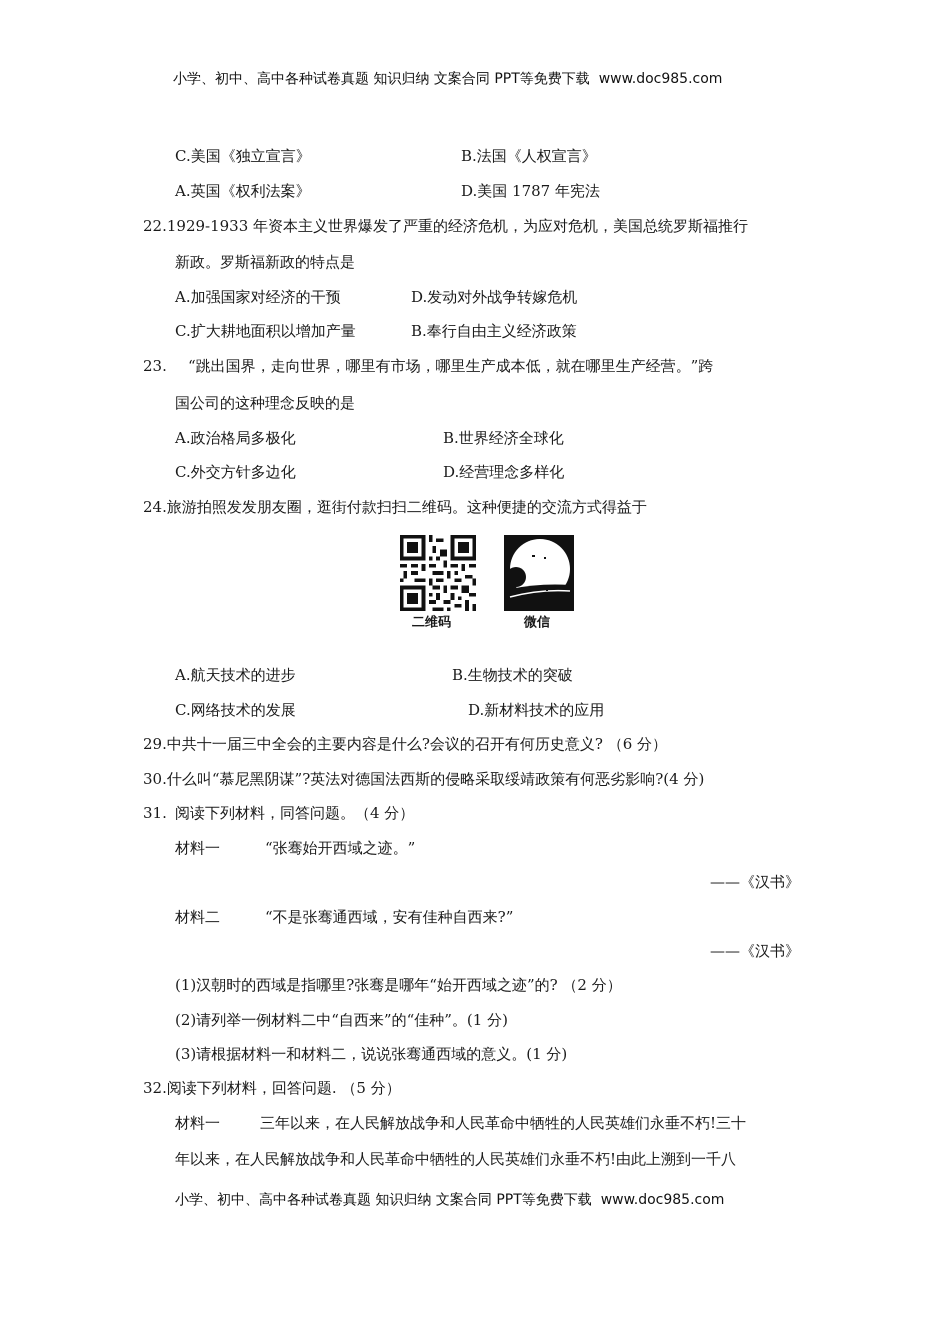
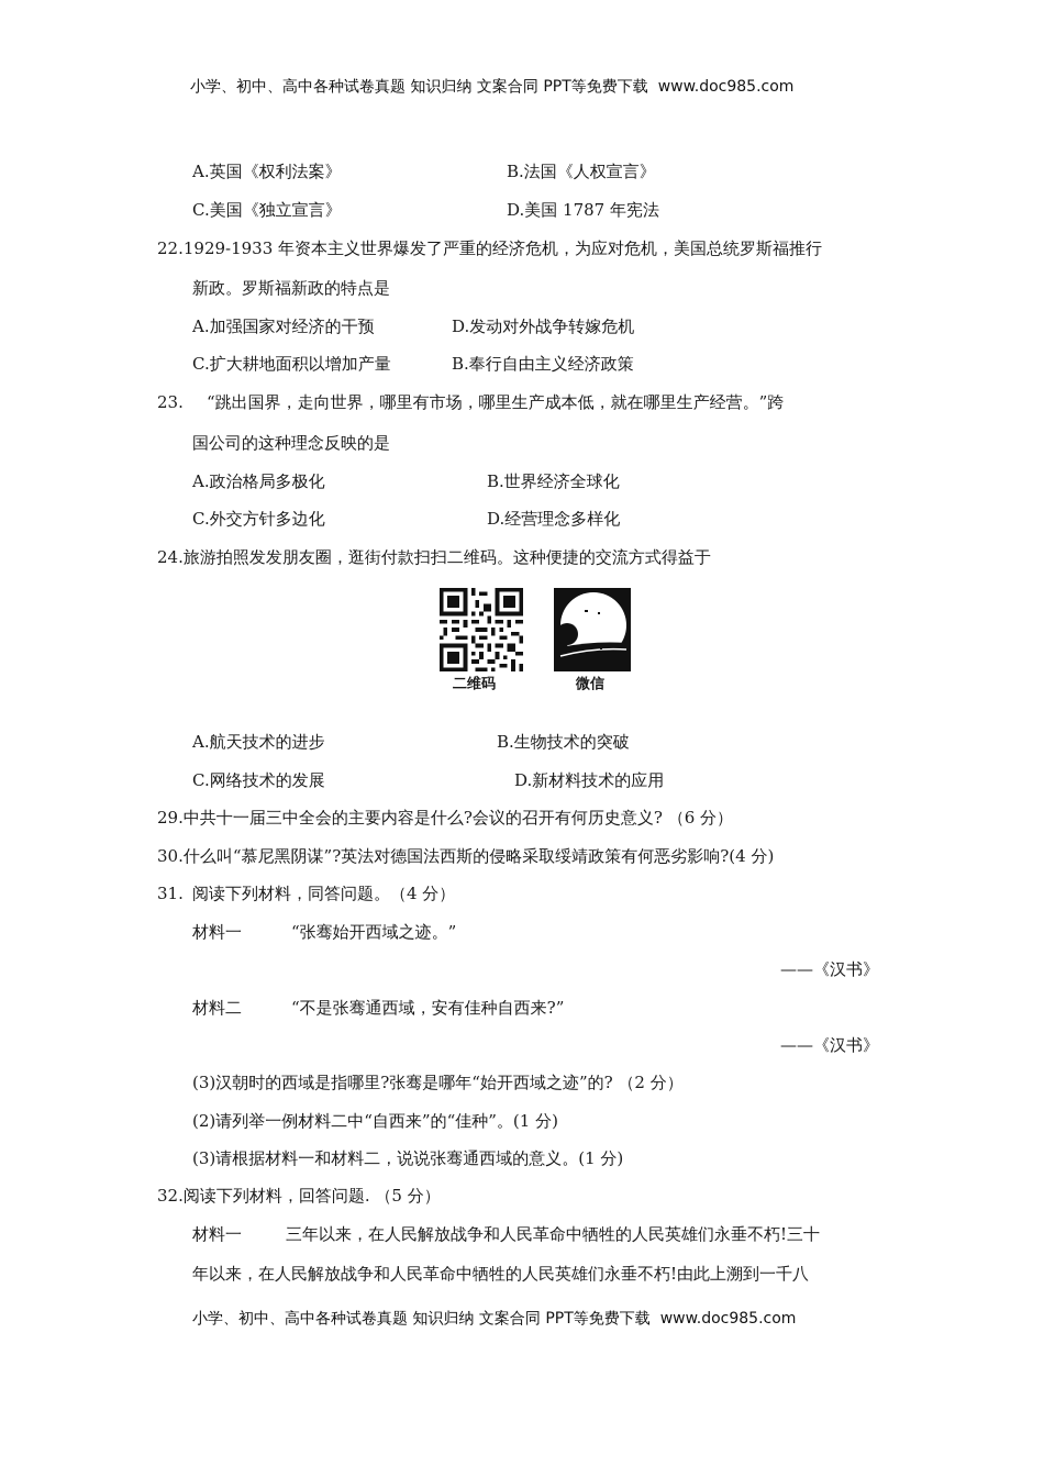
  小学、初中、高中各种试卷真题 知识归纳 文案合同 PPT等免费下载 www.doc985.com
- C.美国《独立宣言》
+ A.英国《权利法案》
  B.法国《人权宣言》
- A.英国《权利法案》
+ C.美国《独立宣言》
  D.美国 1787 年宪法
  22.1929-1933 年资本主义世界爆发了严重的经济危机，为应对危机，美国总统罗斯福推行
  新政。罗斯福新政的特点是
  A.加强国家对经济的干预
  D.发动对外战争转嫁危机
  C.扩大耕地面积以增加产量
  B.奉行自由主义经济政策
  23.
  “跳出国界，走向世界，哪里有市场，哪里生产成本低，就在哪里生产经营。”跨
  国公司的这种理念反映的是
  A.政治格局多极化
  B.世界经济全球化
  C.外交方针多边化
  D.经营理念多样化
  24.旅游拍照发发朋友圈，逛街付款扫扫二维码。这种便捷的交流方式得益于
  二维码
  微信
  A.航天技术的进步
  B.生物技术的突破
  C.网络技术的发展
  D.新材料技术的应用
  29.中共十一届三中全会的主要内容是什么?会议的召开有何历史意义? （6 分）
  30.什么叫“慕尼黑阴谋”?英法对德国法西斯的侵略采取绥靖政策有何恶劣影响?(4 分)
  31.
  阅读下列材料，同答问题。（4 分）
  材料一
  “张骞始开西域之迹。”
  ——《汉书》
  材料二
  “不是张骞通西域，安有佳种自西来?”
  ——《汉书》
- (1)汉朝时的西域是指哪里?张骞是哪年“始开西域之迹”的? （2 分）
+ (3)汉朝时的西域是指哪里?张骞是哪年“始开西域之迹”的? （2 分）
  (2)请列举一例材料二中“自西来”的“佳种”。(1 分)
  (3)请根据材料一和材料二，说说张骞通西域的意义。(1 分)
  32.阅读下列材料，回答问题. （5 分）
  材料一
  三年以来，在人民解放战争和人民革命中牺牲的人民英雄们永垂不朽!三十
  年以来，在人民解放战争和人民革命中牺牲的人民英雄们永垂不朽!由此上溯到一千八
  小学、初中、高中各种试卷真题 知识归纳 文案合同 PPT等免费下载 www.doc985.com
